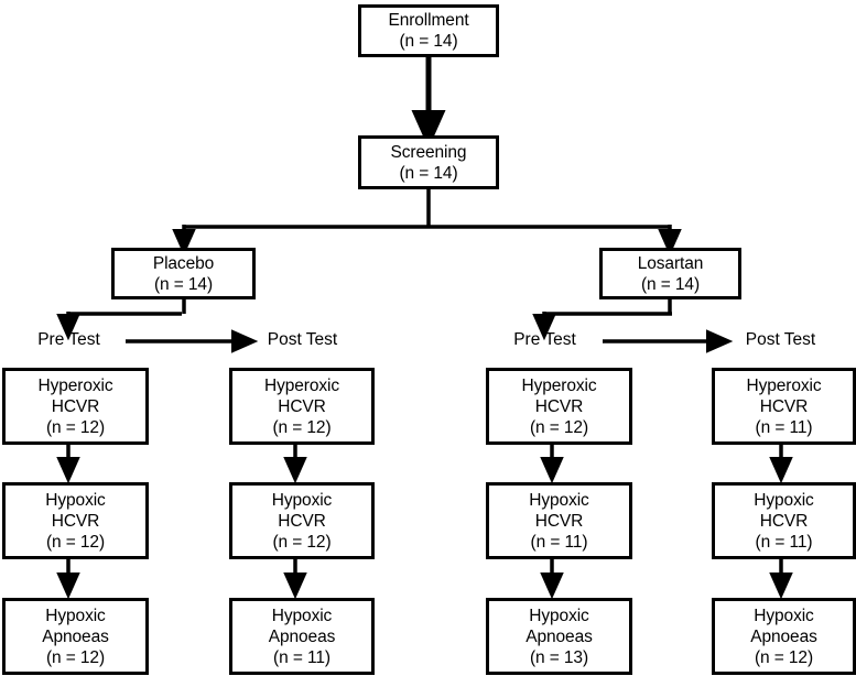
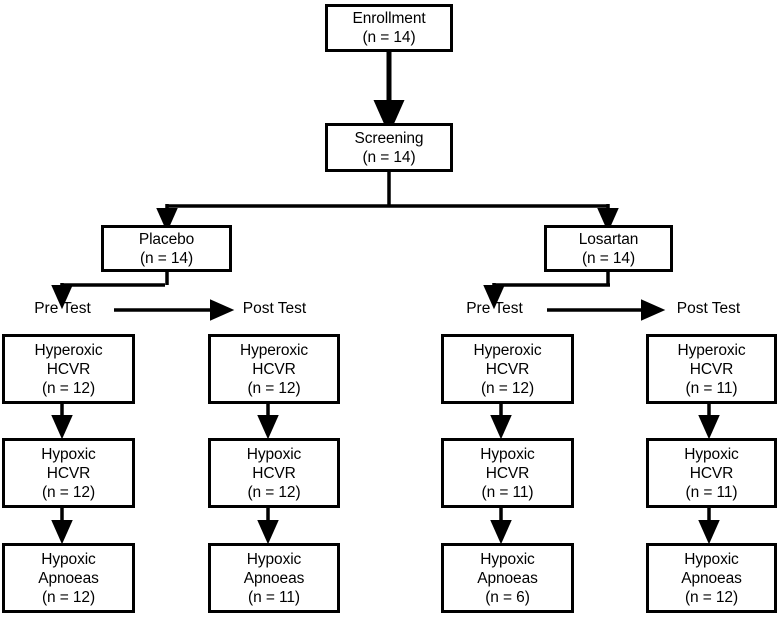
  Enrollment
  (n = 14)
  Screening
  (n = 14)
  Placebo
  (n = 14)
  Losartan
  (n = 14)
  Pre Test
  Post Test
  Pre Test
  Post Test
  Hyperoxic
  HCVR
  (n = 12)
  Hypoxic
  HCVR
  (n = 12)
  Hypoxic
  Apnoeas
  (n = 12)
  Hyperoxic
  HCVR
  (n = 12)
  Hypoxic
  HCVR
  (n = 12)
  Hypoxic
  Apnoeas
  (n = 11)
  Hyperoxic
  HCVR
  (n = 12)
  Hypoxic
  HCVR
  (n = 11)
  Hypoxic
  Apnoeas
- (n = 13)
+ (n = 6)
  Hyperoxic
  HCVR
  (n = 11)
  Hypoxic
  HCVR
  (n = 11)
  Hypoxic
  Apnoeas
  (n = 12)
